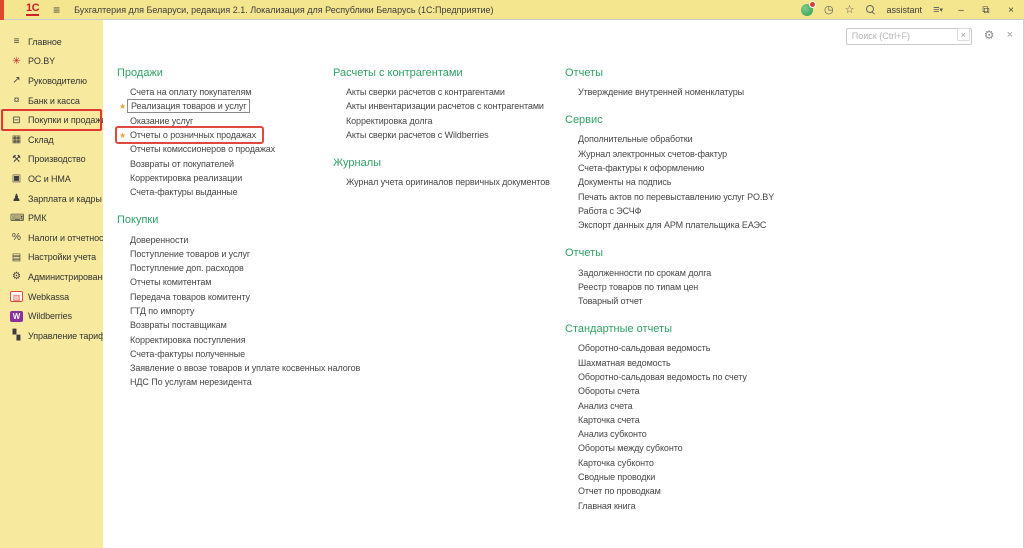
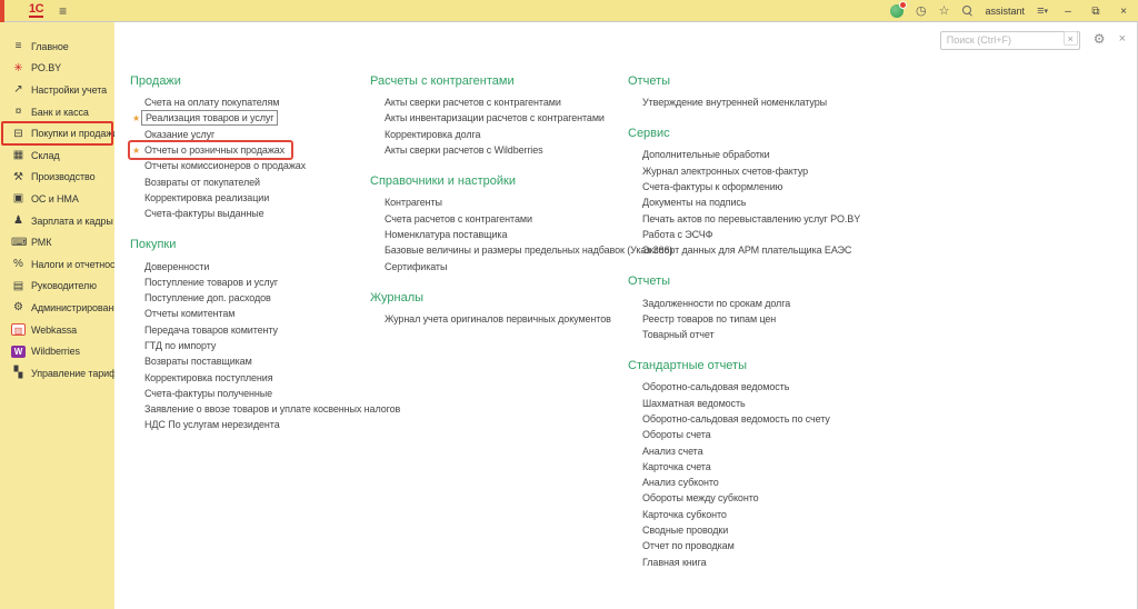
  1С
  ≡
- Бухгалтерия для Беларуси, редакция 2.1. Локализация для Республики Беларусь (1С:Предприятие)
  ◷
  ☆
  assistant
  –
  ⧉
  ×
  ≡
  Главное
  ✳
  PO.BY
  ↗
- Руководителю
+ Настройки учета
  ¤
  Банк и касса
  ⊟
  Покупки и продаж
  ▦
  Склад
  ⚒
  Производство
  ▣
  ОС и НМА
  ♟
  Зарплата и кадры
  ⌨
  РМК
  %
  Налоги и отчетнос
  ▤
- Настройки учета
+ Руководителю
  ⚙
  Администрирован
  ▥
  Webkassa
  W
  Wildberries
  ▚
  Управление тариф
  Поиск (Ctrl+F)
  ×
  ⚙
  ×
  Продажи
  Счета на оплату покупателям
  ★
  Реализация товаров и услуг
  Оказание услуг
  ★
  Отчеты о розничных продажах
  Отчеты комиссионеров о продажах
  Возвраты от покупателей
  Корректировка реализации
  Счета-фактуры выданные
  Покупки
  Доверенности
  Поступление товаров и услуг
  Поступление доп. расходов
  Отчеты комитентам
  Передача товаров комитенту
  ГТД по импорту
  Возвраты поставщикам
  Корректировка поступления
  Счета-фактуры полученные
  Заявление о ввозе товаров и уплате косвенных налогов
  НДС По услугам нерезидента
  Расчеты с контрагентами
  Акты сверки расчетов с контрагентами
  Акты инвентаризации расчетов с контрагентами
  Корректировка долга
  Акты сверки расчетов с Wildberries
+ Справочники и настройки
+ Контрагенты
+ Счета расчетов с контрагентами
+ Номенклатура поставщика
+ Базовые величины и размеры предельных надбавок (Указ 366)
+ Сертификаты
  Журналы
  Журнал учета оригиналов первичных документов
  Отчеты
  Утверждение внутренней номенклатуры
  Сервис
  Дополнительные обработки
  Журнал электронных счетов-фактур
  Счета-фактуры к оформлению
  Документы на подпись
  Печать актов по перевыставлению услуг PO.BY
  Работа с ЭСЧФ
  Экспорт данных для АРМ плательщика ЕАЭС
  Отчеты
  Задолженности по срокам долга
  Реестр товаров по типам цен
  Товарный отчет
  Стандартные отчеты
  Оборотно-сальдовая ведомость
  Шахматная ведомость
  Оборотно-сальдовая ведомость по счету
  Обороты счета
  Анализ счета
  Карточка счета
  Анализ субконто
  Обороты между субконто
  Карточка субконто
  Сводные проводки
  Отчет по проводкам
  Главная книга
